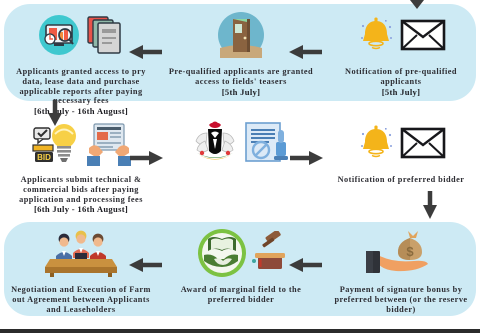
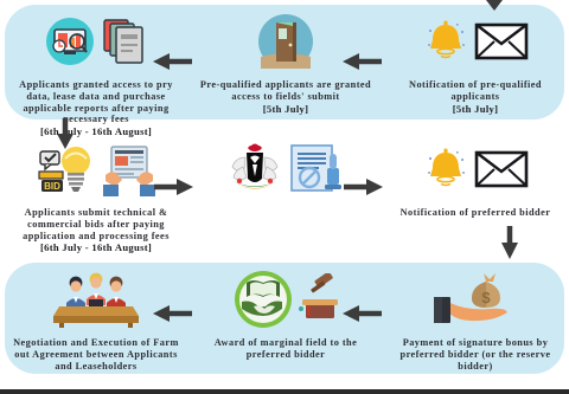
  Applicants granted access to pry data, lease data and purchase applicable reports after paying ecessary fees
  [6thuly - 16th August]
- Pre-qualified applicants are granted access to fields' teasers
+ Pre-qualified applicants are granted access to fields' submit
  [5th July]
  Notification of pre-qualified applicants
  [5th July]
  BID
  Applicants submit technical & commercial bids after paying application and processing fees
  [6th July - 16th August]
  Notification of preferred bidder
  Negotiation and Execution of Farm out Agreement between Applicants and Leaseholders
  Award of marginal field to the preferred bidder
  $
- Payment of signature bonus by preferred between (or the reserve bidder)
+ Payment of signature bonus by preferred bidder (or the reserve bidder)
